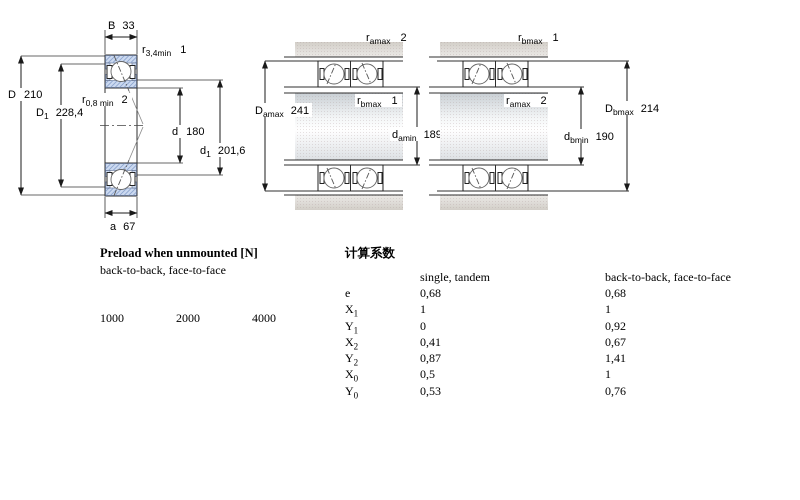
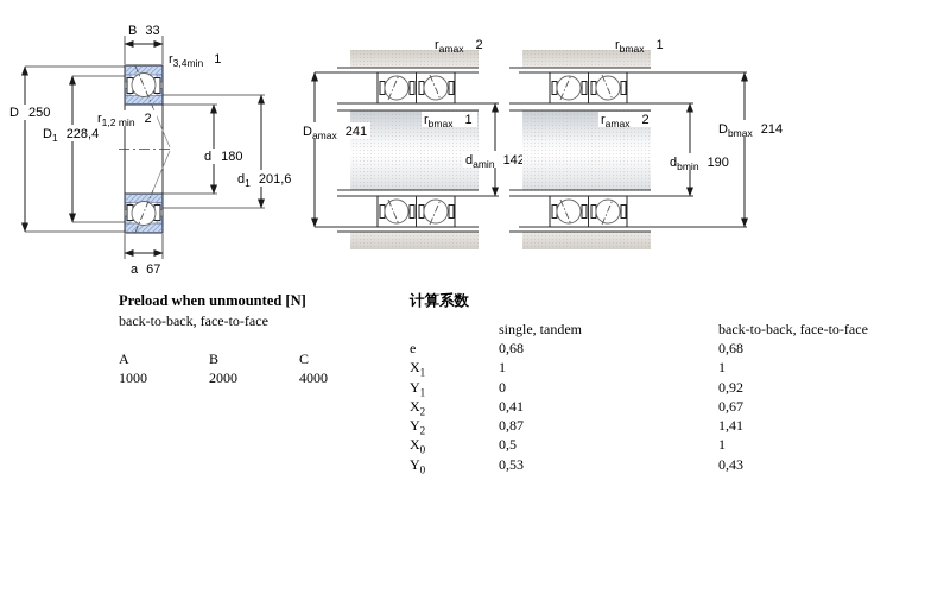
  B 33
  r3,4min 1
- D 210
+ D 250
  D1 228,4
- r0,8 min 2
+ r1,2 min 2
  d 180
  d1 201,6
  a 67
  Damax 241
- damin 189
+ damin 142
  ramax 2
  rbmax 1
  dbmin 190
  Dbmax 214
  rbmax 1
  ramax 2
  Preload when unmounted [N]
  back-to-back, face-to-face
+ A B C
  1000 2000 4000
  计算系数
  single, tandem
  back-to-back, face-to-face
  e
  0,68
  0,68
  X1
  1
  1
  Y1
  0
  0,92
  X2
  0,41
  0,67
  Y2
  0,87
  1,41
  X0
  0,5
  1
  Y0
  0,53
- 0,76
+ 0,43
